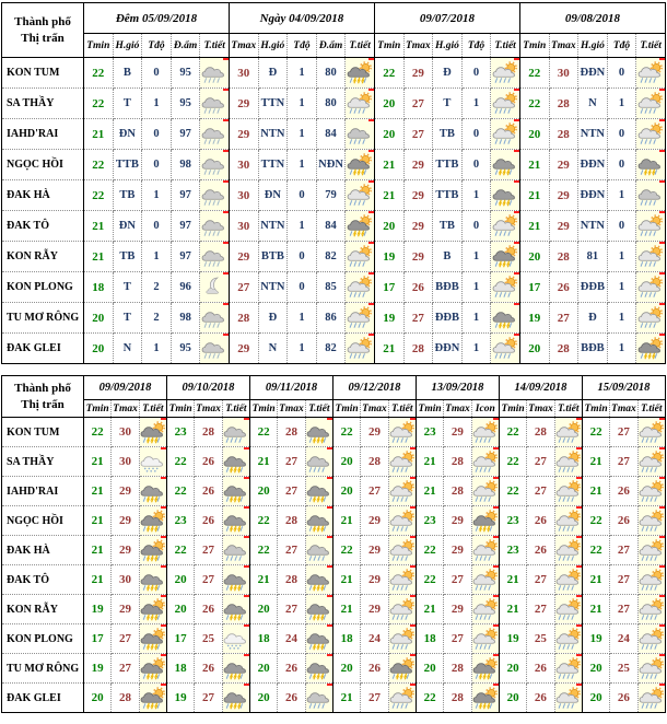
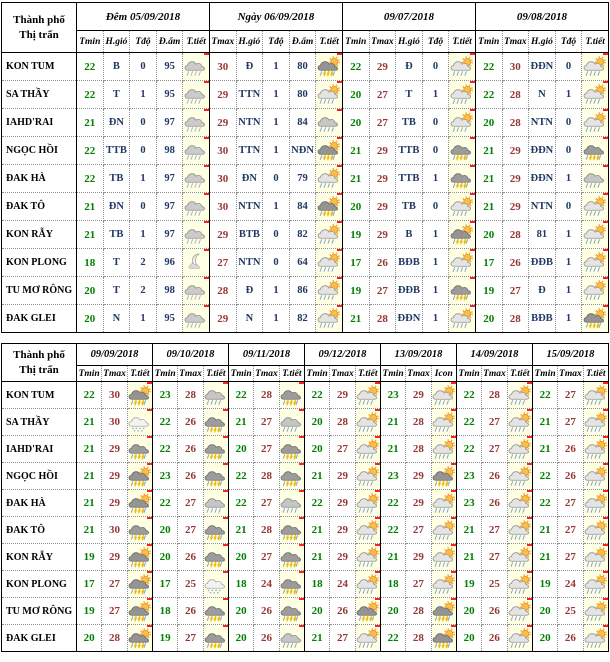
- Thành phố Thị trấn	Đêm 05/09/2018	Ngày 04/09/2018	09/07/2018	09/08/2018
+ Thành phố Thị trấn	Đêm 05/09/2018	Ngày 06/09/2018	09/07/2018	09/08/2018
  Tmin	H.gió	Tđộ	Đ.ẩm	T.tiết	Tmax	H.gió	Tđộ	Đ.ẩm	T.tiết	Tmin	Tmax	H.gió	Tđộ	T.tiết	Tmin	Tmax	H.gió	Tđộ	T.tiết
  KON TUM	22	B	0	95		30	Đ	1	80		22	29	Đ	0		22	30	ĐĐN	0
  SA THẦY	22	T	1	95		29	TTN	1	80		20	27	T	1		22	28	N	1
  IAHD'RAI	21	ĐN	0	97		29	NTN	1	84		20	27	TB	0		20	28	NTN	0
  NGỌC HỒI	22	TTB	0	98		30	TTN	1	NĐN		21	29	TTB	0		21	29	ĐĐN	0
  ĐAK HÀ	22	TB	1	97		30	ĐN	0	79		21	29	TTB	1		21	29	ĐĐN	1
  ĐAK TÔ	21	ĐN	0	97		30	NTN	1	84		20	29	TB	0		21	29	NTN	0
  KON RẪY	21	TB	1	97		29	BTB	0	82		19	29	B	1		20	28	81	1
- KON PLONG	18	T	2	96		27	NTN	0	85		17	26	BĐB	1		17	26	ĐĐB	1
+ KON PLONG	18	T	2	96		27	NTN	0	64		17	26	BĐB	1		17	26	ĐĐB	1
  TU MƠ RÔNG	20	T	2	98		28	Đ	1	86		19	27	ĐĐB	1		19	27	Đ	1
  ĐAK GLEI	20	N	1	95		29	N	1	82		21	28	ĐĐN	1		20	28	BĐB	1
  Thành phố Thị trấn	09/09/2018	09/10/2018	09/11/2018	09/12/2018	13/09/2018	14/09/2018	15/09/2018
  Tmin	Tmax	T.tiết	Tmin	Tmax	T.tiết	Tmin	Tmax	T.tiết	Tmin	Tmax	T.tiết	Tmin	Tmax	Icon	Tmin	Tmax	T.tiết	Tmin	Tmax	T.tiết
  KON TUM	22	30		23	28		22	28		22	29		23	29		22	28		22	27
  SA THẦY	21	30		22	26		21	27		20	28		21	28		22	27		21	27
  IAHD'RAI	21	29		22	26		20	27		20	27		21	28		22	27		21	26
  NGỌC HỒI	21	29		23	26		22	28		21	29		23	29		23	26		22	26
  ĐAK HÀ	21	29		22	27		22	27		22	29		22	29		23	26		22	27
  ĐAK TÔ	21	30		20	27		21	28		21	29		22	27		21	27		21	27
  KON RẪY	19	29		20	26		20	27		21	29		21	29		21	27		21	27
  KON PLONG	17	27		17	25		18	24		18	24		18	27		19	25		19	24
  TU MƠ RÔNG	19	27		18	26		20	26		20	26		20	28		20	26		20	25
  ĐAK GLEI	20	28		19	27		20	26		21	27		22	28		20	26		20	26
